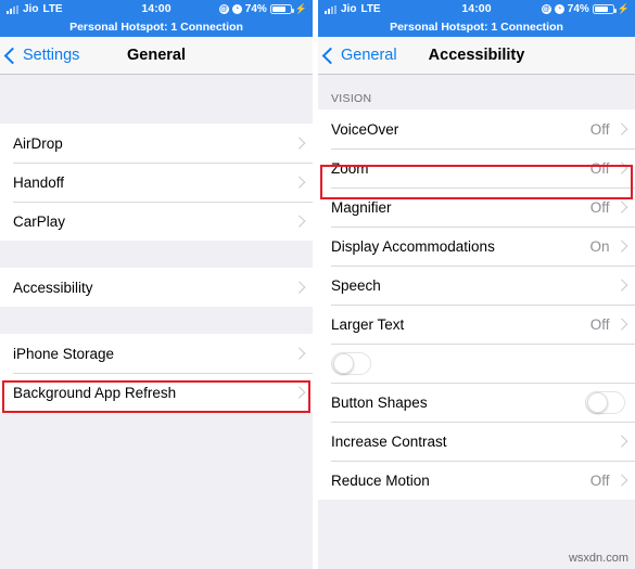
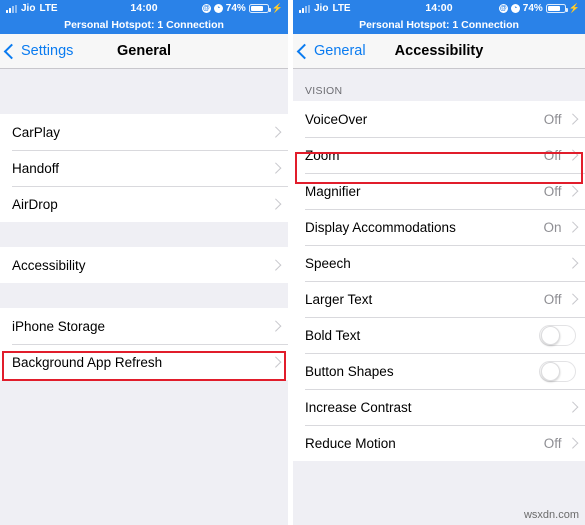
  Jio
  LTE
  14:00
  74%
  ⚡
  Personal Hotspot: 1 Connection
  Settings
  General
- AirDrop
+ CarPlay
  Handoff
- CarPlay
+ AirDrop
  Accessibility
  iPhone Storage
  Background App Refresh
  Jio
  LTE
  14:00
  74%
  ⚡
  Personal Hotspot: 1 Connection
  General
  Accessibility
  VISION
  VoiceOver
  Off
  Zoom
  Off
  Magnifier
  Off
  Display Accommodations
  On
  Speech
  Larger Text
  Off
+ Bold Text
  Button Shapes
  Increase Contrast
  Reduce Motion
  Off
  wsxdn.com
